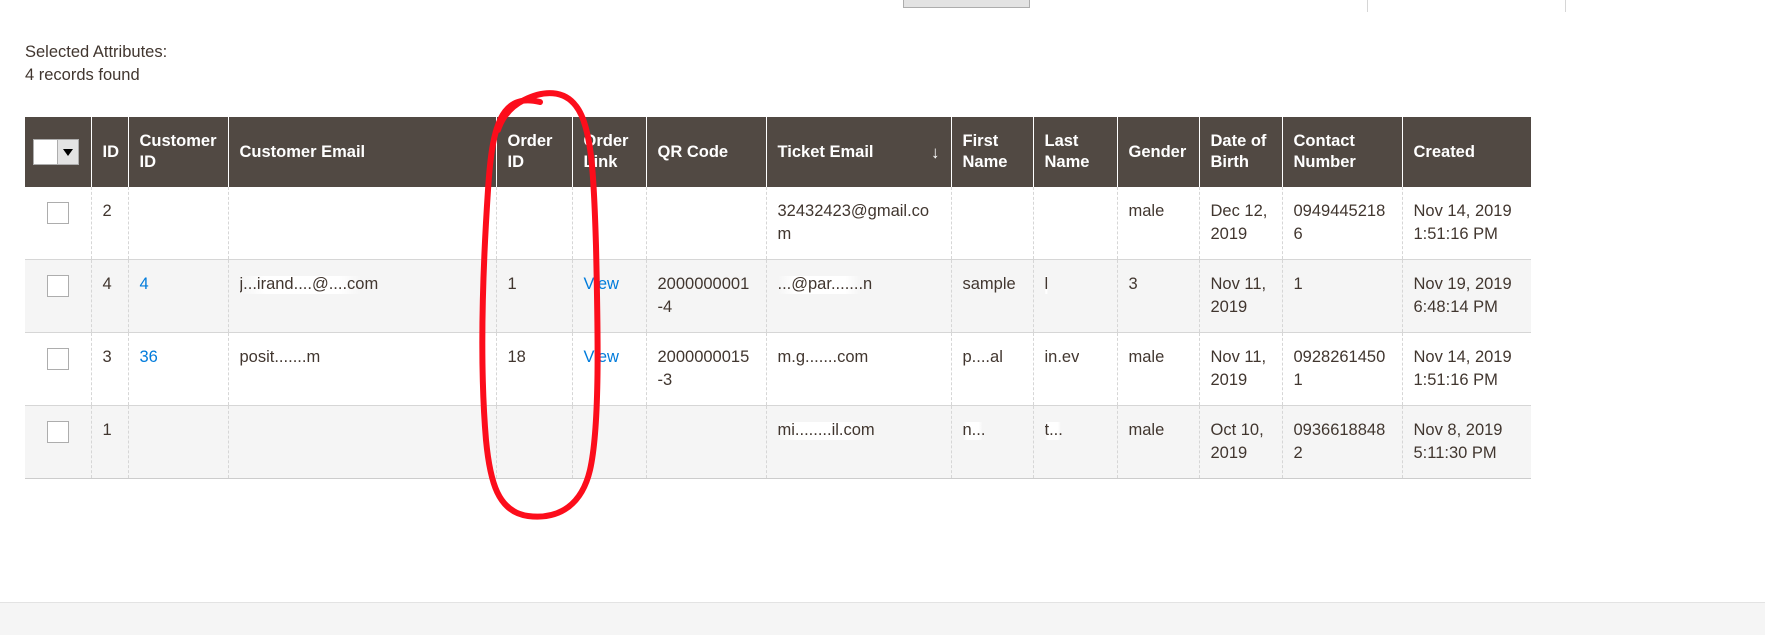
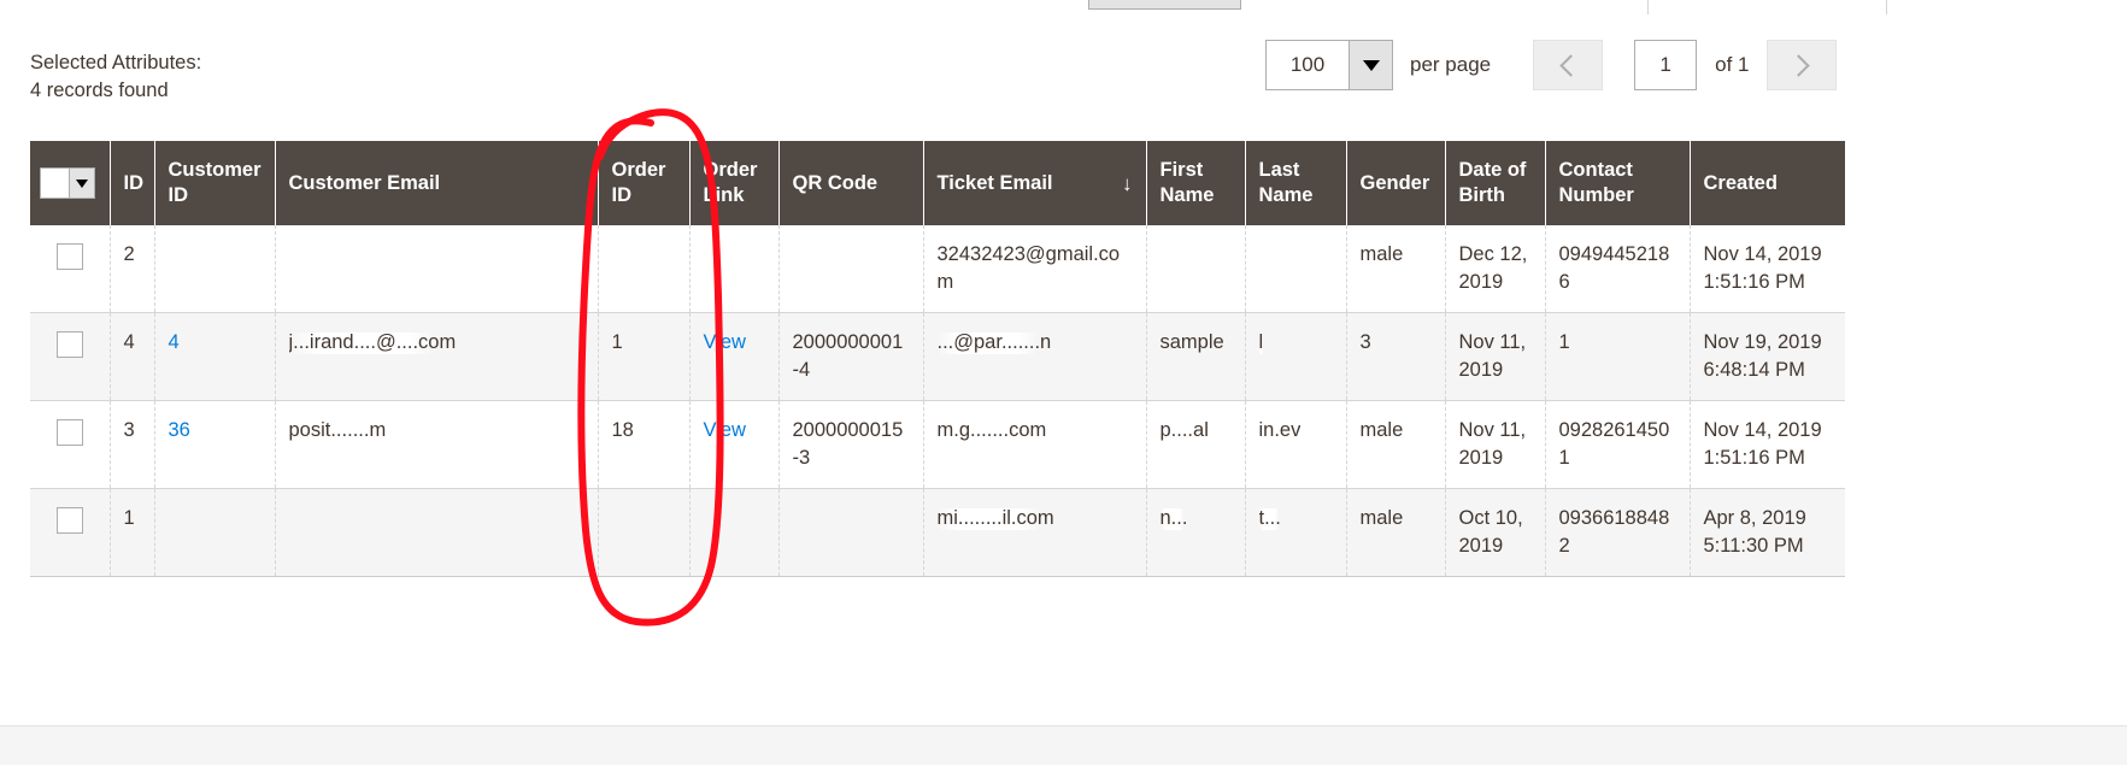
  Selected Attributes:
  4 records found
+ 100
+ per page
+ 1
+ of 1
  	ID	Customer ID	Customer Email	Order ID	rder Link	QR Code	Ticket Email ↓	First Name	Last Name	Gender	Date of Birth	Contact Number	Created
  	2						32432423@gmail.com			male	Dec 12, 2019	09494452186	Nov 14, 2019 1:51:16 PM
  	4	4	j...irand....@....com	1	Vew	2000000001-4	...@par.......n	sample	l	3	Nov 11, 2019	1	Nov 19, 2019 6:48:14 PM
  	3	36	posit.......m	18	Vew	2000000015-3	m.g.......com	p....al	in.ev	male	Nov 11, 2019	09282614501	Nov 14, 2019 1:51:16 PM
- 	1						mi........il.com	n...	t...	male	Oct 10, 2019	09366188482	Nov 8, 2019 5:11:30 PM
+ 	1						mi........il.com	n...	t...	male	Oct 10, 2019	09366188482	Apr 8, 2019 5:11:30 PM
